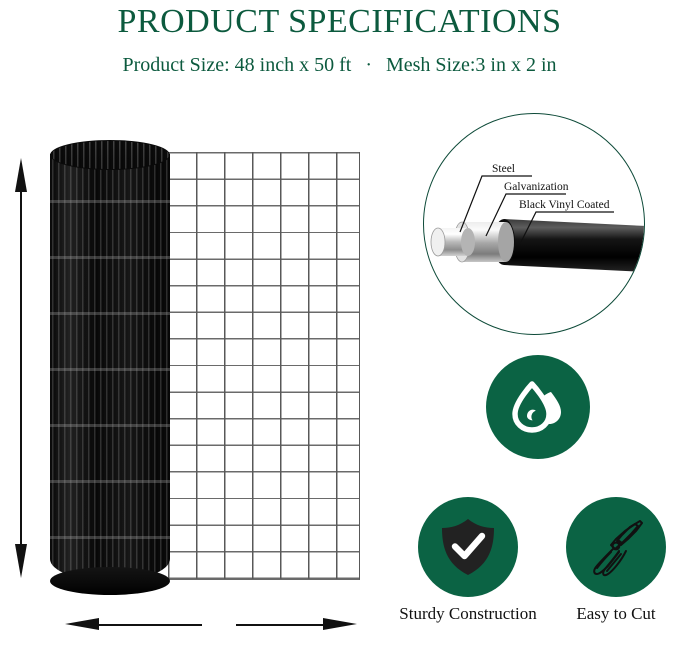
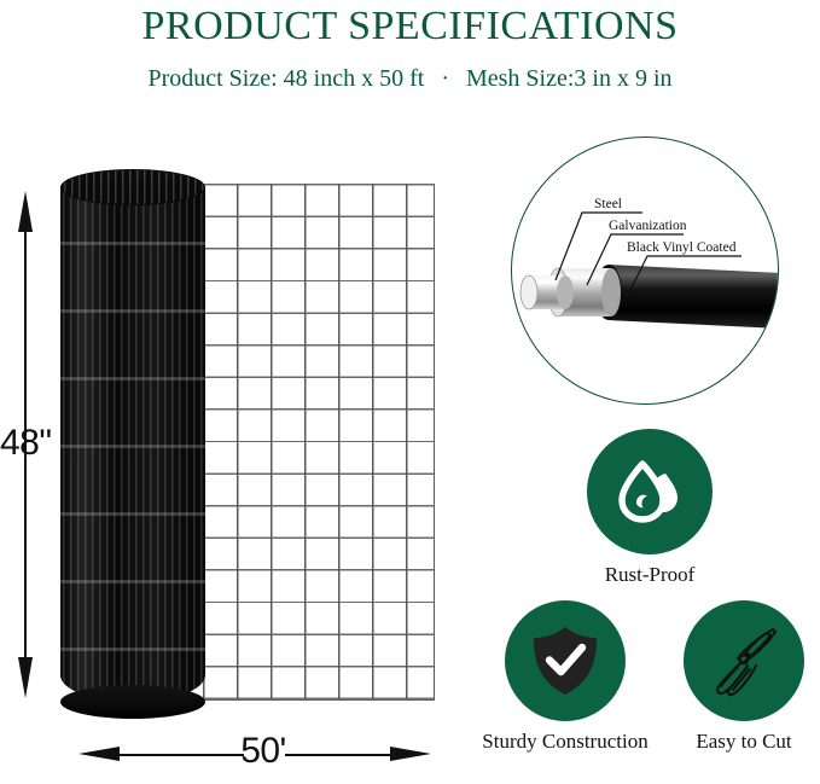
  PRODUCT SPECIFICATIONS
- Product Size: 48 inch x 50 ft · Mesh Size:3 in x 2 in
+ Product Size: 48 inch x 50 ft · Mesh Size:3 in x 9 in
+ 48"
+ 50'
  Steel
  Galvanization
  Black Vinyl Coated
+ Rust-Proof
  Sturdy Construction
  Easy to Cut
